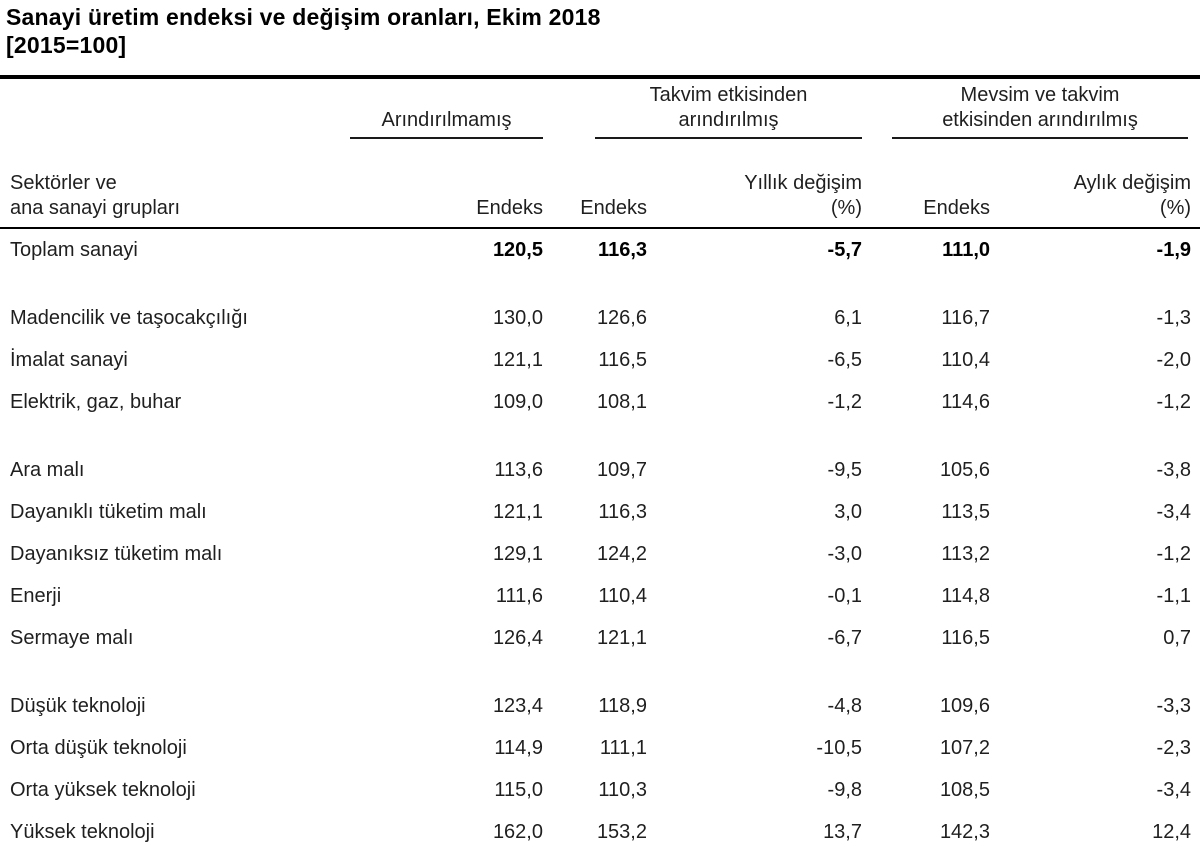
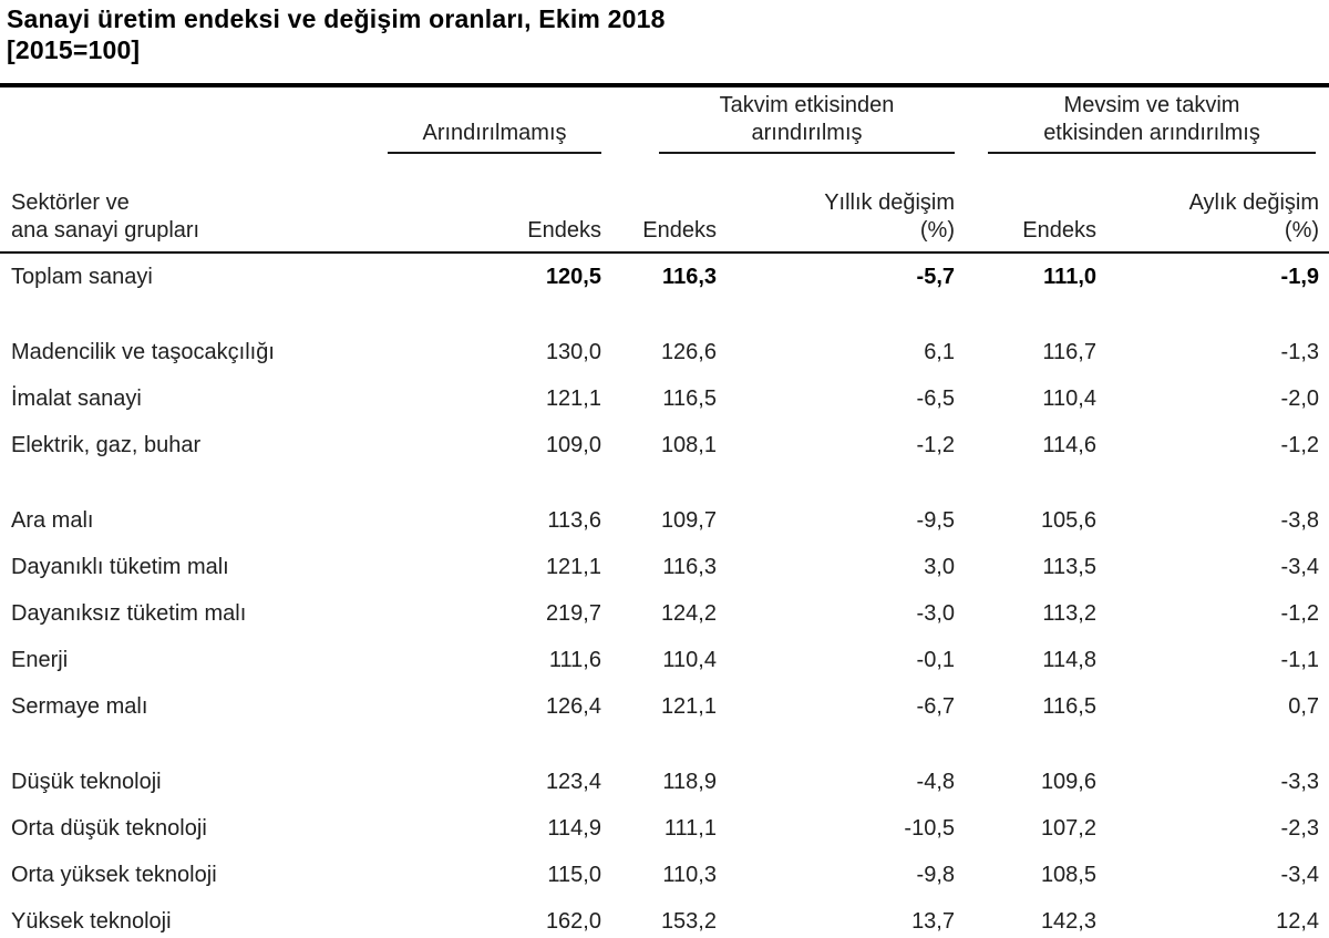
  Sanayi üretim endeksi ve değişim oranları, Ekim 2018
  [2015=100]
  	Arındırılmamış	Takvim etkisinden arındırılmış	Mevsim ve takvim etkisinden arındırılmış
  Sektörler ve ana sanayi grupları	Endeks	Endeks	Yıllık değişim (%)	Endeks	Aylık değişim (%)
  Toplam sanayi	120,5	116,3	-5,7	111,0	-1,9
  Madencilik ve taşocakçılığı	130,0	126,6	6,1	116,7	-1,3
  İmalat sanayi	121,1	116,5	-6,5	110,4	-2,0
  Elektrik, gaz, buhar	109,0	108,1	-1,2	114,6	-1,2
  Ara malı	113,6	109,7	-9,5	105,6	-3,8
  Dayanıklı tüketim malı	121,1	116,3	3,0	113,5	-3,4
- Dayanıksız tüketim malı	129,1	124,2	-3,0	113,2	-1,2
+ Dayanıksız tüketim malı	219,7	124,2	-3,0	113,2	-1,2
  Enerji	111,6	110,4	-0,1	114,8	-1,1
  Sermaye malı	126,4	121,1	-6,7	116,5	0,7
  Düşük teknoloji	123,4	118,9	-4,8	109,6	-3,3
  Orta düşük teknoloji	114,9	111,1	-10,5	107,2	-2,3
  Orta yüksek teknoloji	115,0	110,3	-9,8	108,5	-3,4
  Yüksek teknoloji	162,0	153,2	13,7	142,3	12,4
